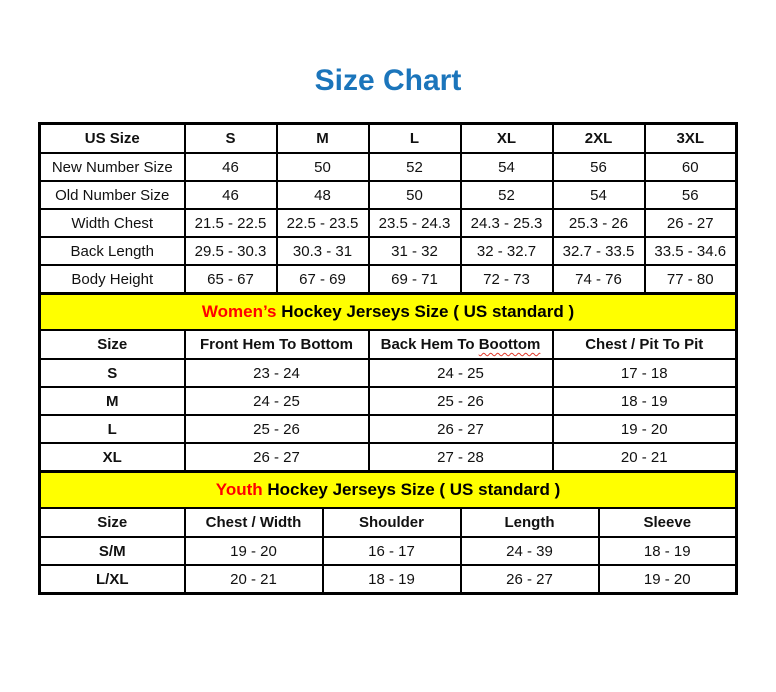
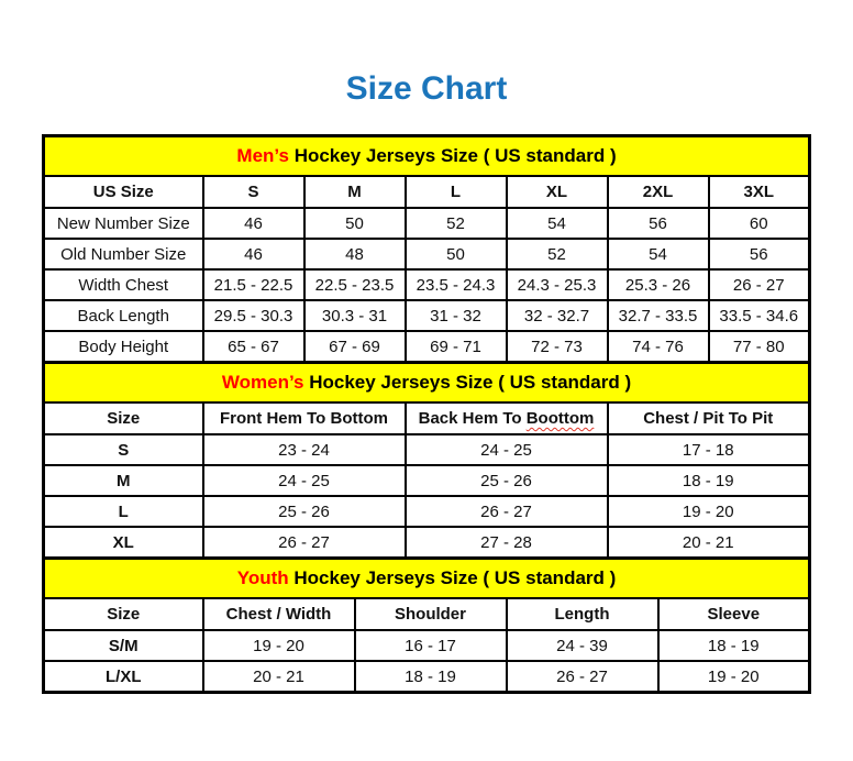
  Size Chart
+ Men’s Hockey Jerseys Size ( US standard )
  US Size	S	M	L	XL	2XL	3XL
  New Number Size	46	50	52	54	56	60
  Old Number Size	46	48	50	52	54	56
  Width Chest	21.5 - 22.5	22.5 - 23.5	23.5 - 24.3	24.3 - 25.3	25.3 - 26	26 - 27
  Back Length	29.5 - 30.3	30.3 - 31	31 - 32	32 - 32.7	32.7 - 33.5	33.5 - 34.6
  Body Height	65 - 67	67 - 69	69 - 71	72 - 73	74 - 76	77 - 80
  Women’s Hockey Jerseys Size ( US standard )
  Size	Front Hem To Bottom	Back Hem To Boottom	Chest / Pit To Pit
  S	23 - 24	24 - 25	17 - 18
  M	24 - 25	25 - 26	18 - 19
  L	25 - 26	26 - 27	19 - 20
  XL	26 - 27	27 - 28	20 - 21
  Youth Hockey Jerseys Size ( US standard )
  Size	Chest / Width	Shoulder	Length	Sleeve
  S/M	19 - 20	16 - 17	24 - 39	18 - 19
  L/XL	20 - 21	18 - 19	26 - 27	19 - 20
